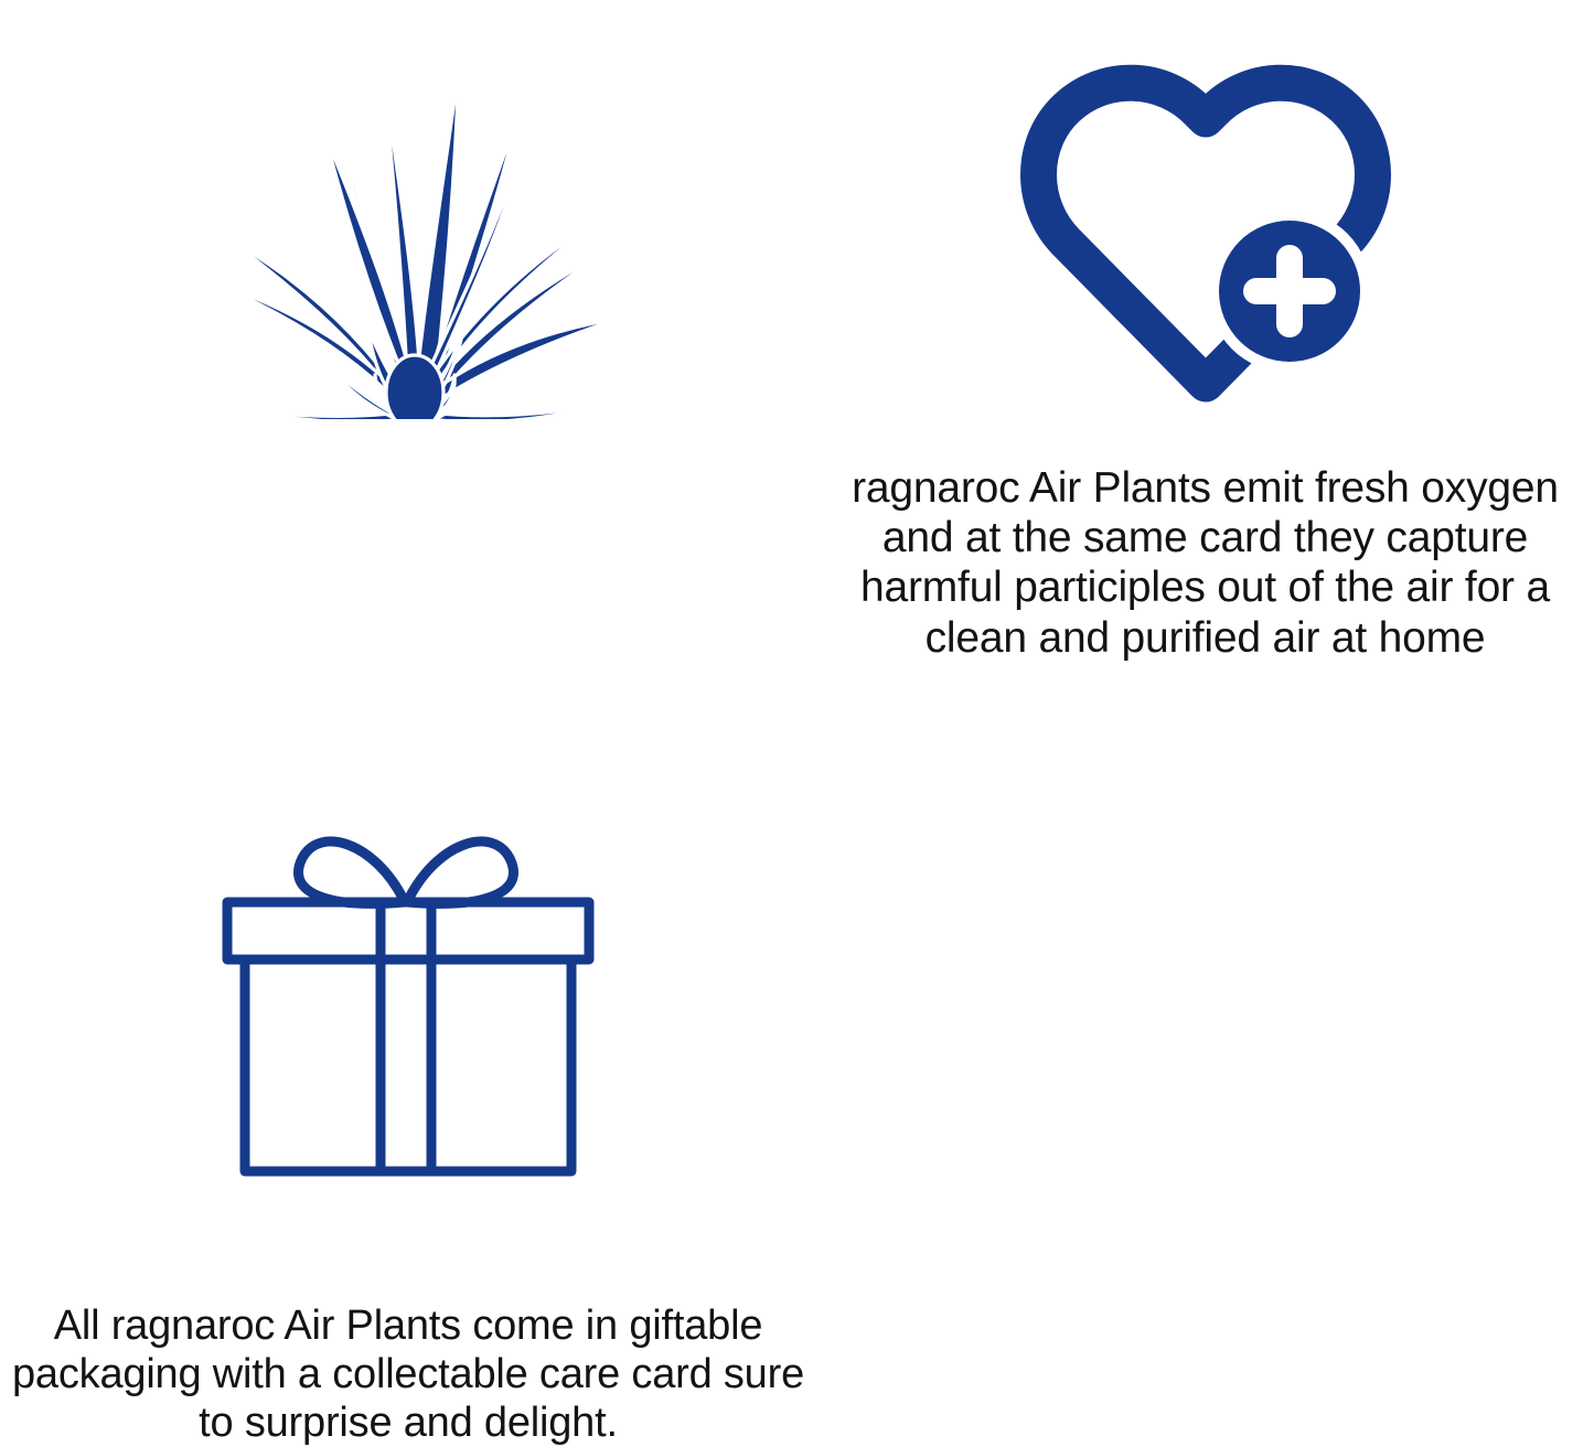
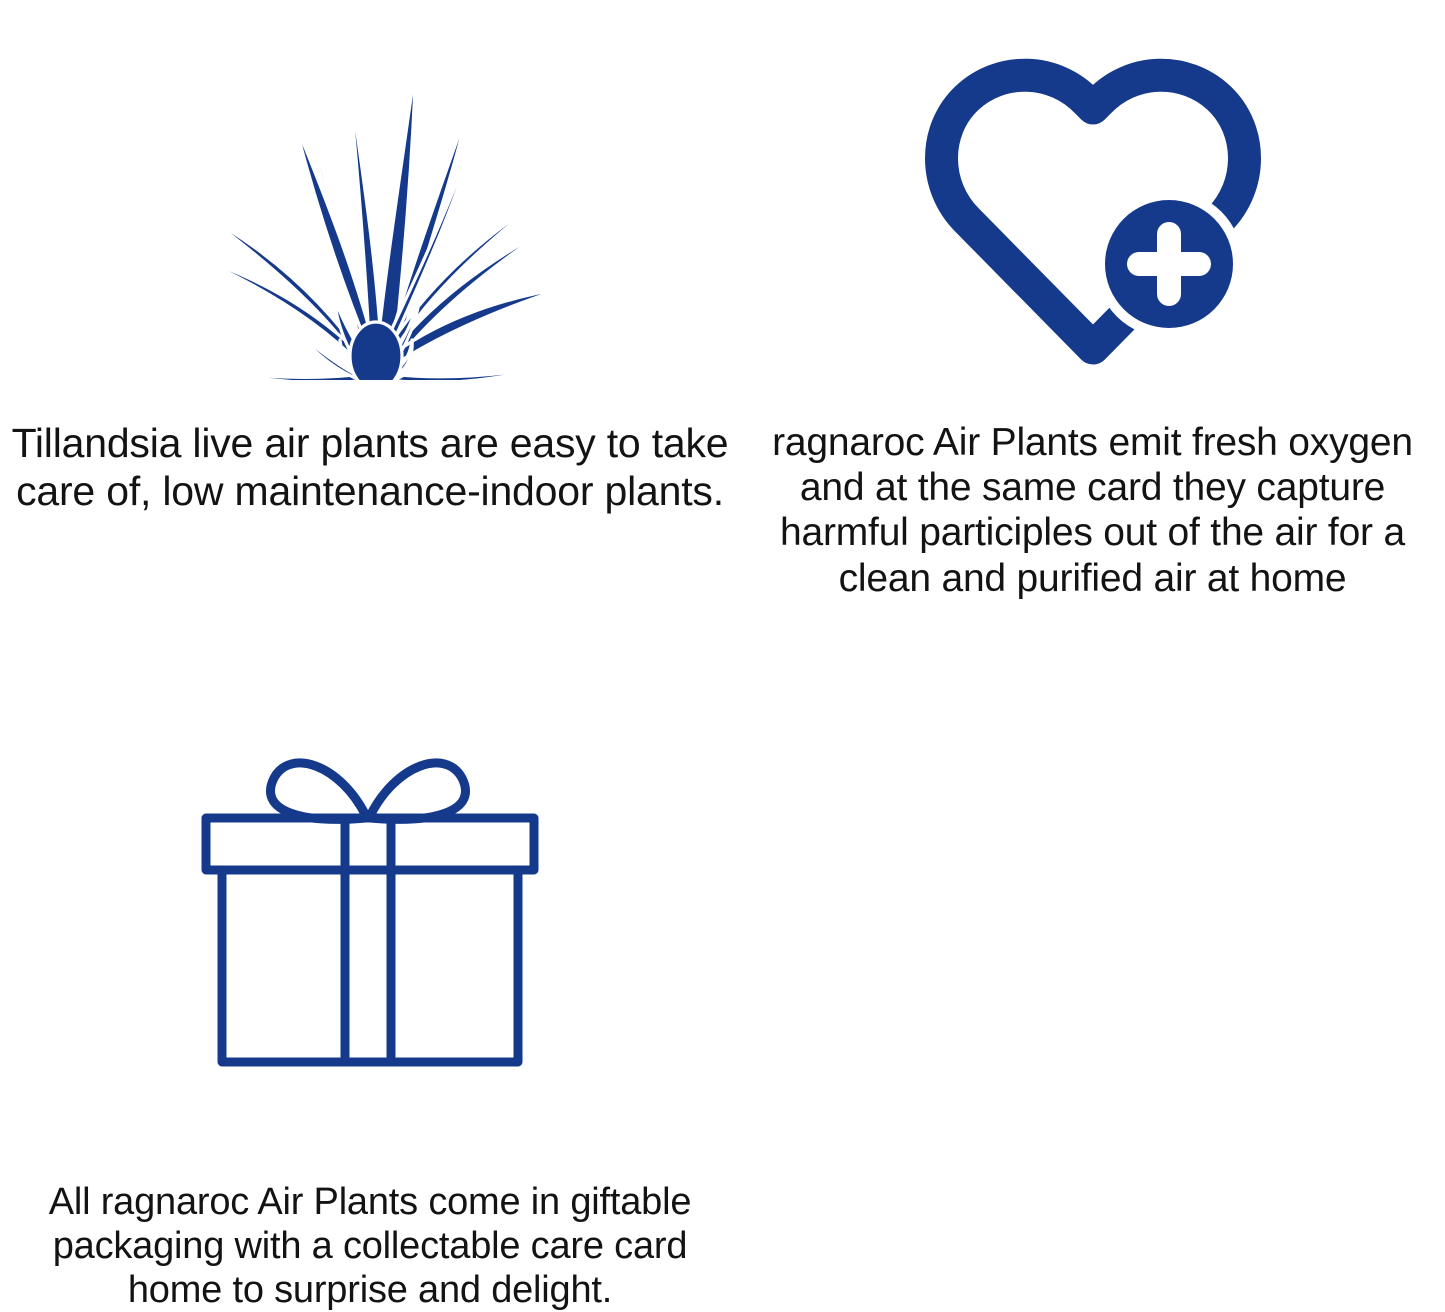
+ Tillandsia live air plants are easy to take care of, low maintenance-indoor plants.
  ragnaroc Air Plants emit fresh oxygen and at the same card they capture harmful participles out of the air for a clean and purified air at home
- All ragnaroc Air Plants come in giftable packaging with a collectable care card sure to surprise and delight.
+ All ragnaroc Air Plants come in giftable packaging with a collectable care card home to surprise and delight.
